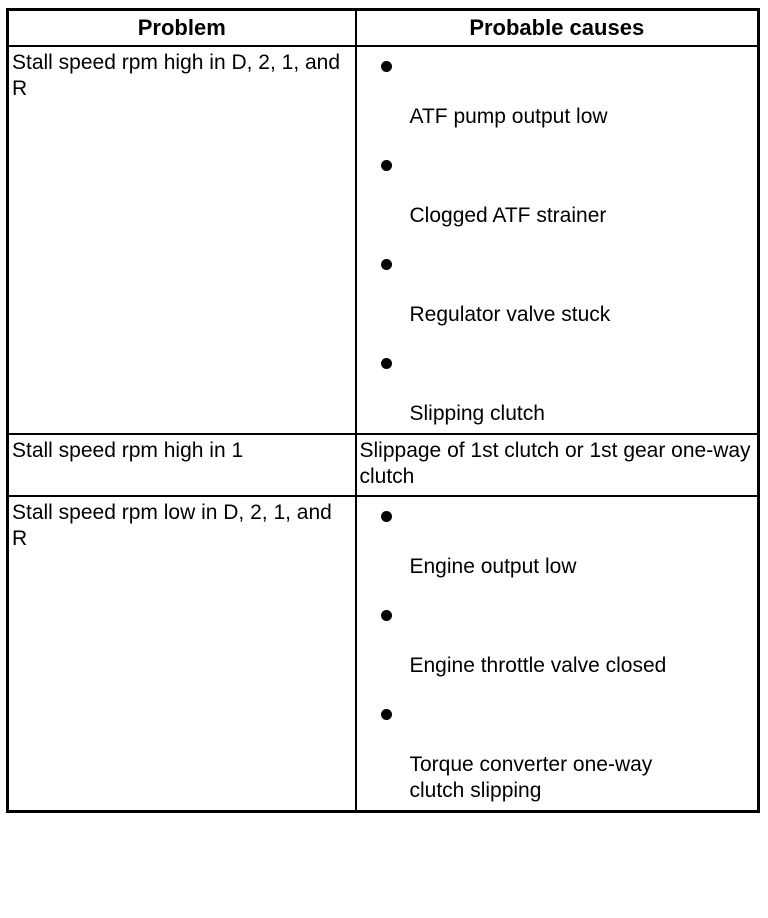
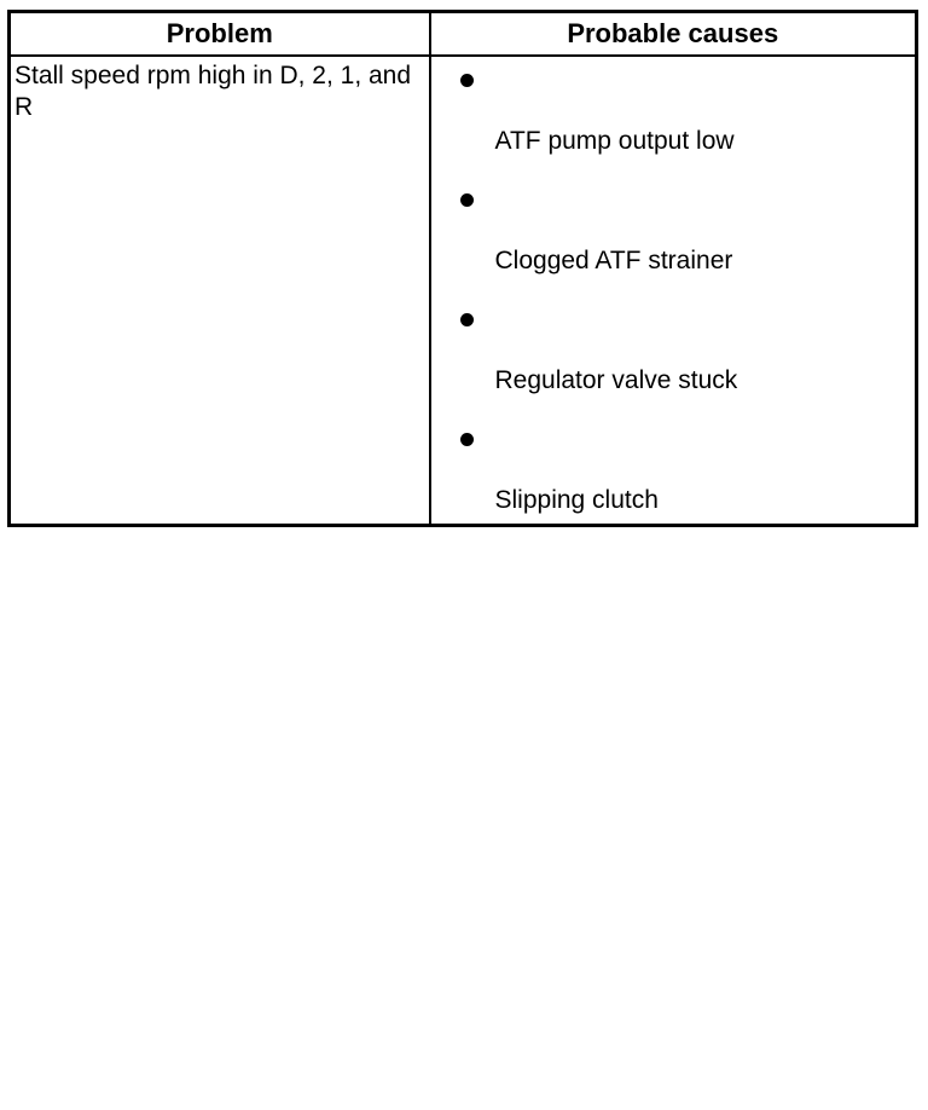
  Problem	Probable causes
  Stall speed rpm high in D, 2, 1, and R	ATF pump output low Clogged ATF strainer Regulator valve stuck Slipping clutch
- Stall speed rpm high in 1	Slippage of 1st clutch or 1st gear one-way clutch
- Stall speed rpm low in D, 2, 1, and R	Engine output low Engine throttle valve closed Torque converter one-way clutch slipping
